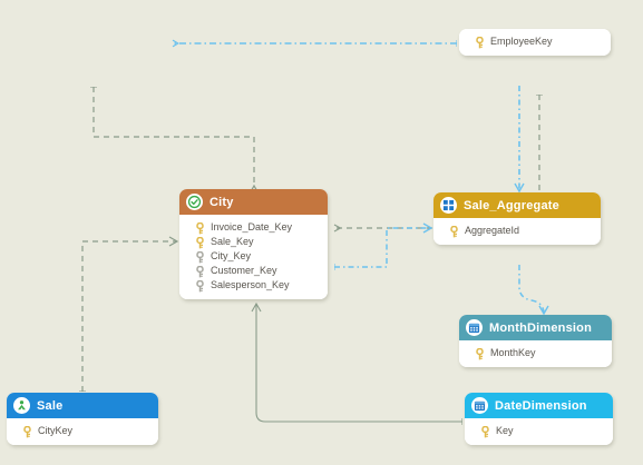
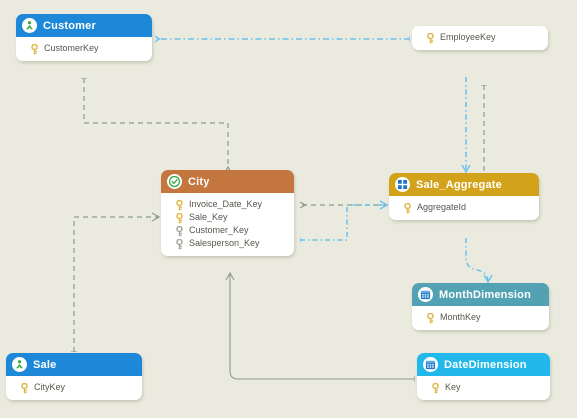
+ Customer
+ CustomerKey
  EmployeeKey
  City
  Invoice_Date_Key
  Sale_Key
- City_Key
  Customer_Key
  Salesperson_Key
  Sale_Aggregate
  AggregateId
  MonthDimension
  MonthKey
  DateDimension
  Key
  Sale
  CityKey
